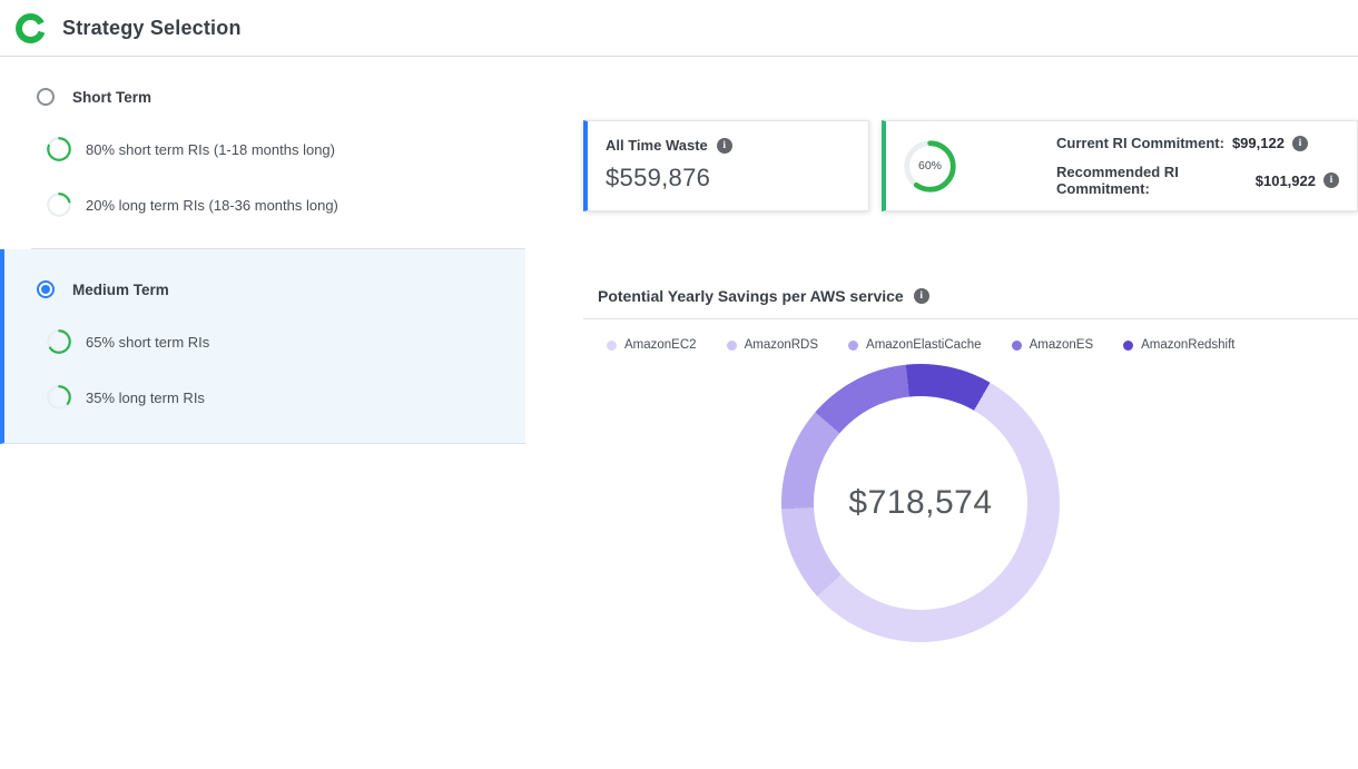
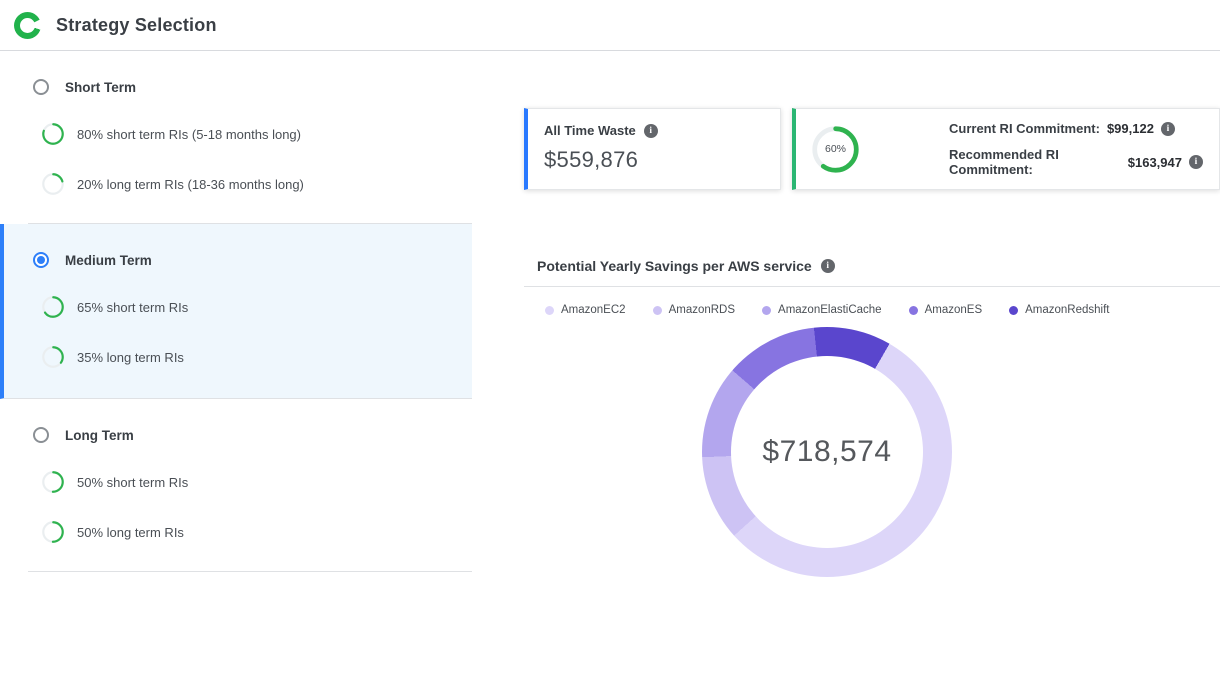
  Strategy Selection
  Short Term
- 80% short term RIs (1-18 months long)
+ 80% short term RIs (5-18 months long)
  20% long term RIs (18-36 months long)
  Medium Term
  65% short term RIs
  35% long term RIs
+ Long Term
+ 50% short term RIs
+ 50% long term RIs
  All Time Waste
  i
  $559,876
  60%
  Current RI Commitment:
  $99,122
  i
  Recommended RI Commitment:
- $101,922
+ $163,947
  i
  Potential Yearly Savings per AWS service
  i
  AmazonEC2
  AmazonRDS
  AmazonElastiCache
  AmazonES
  AmazonRedshift
  $718,574
